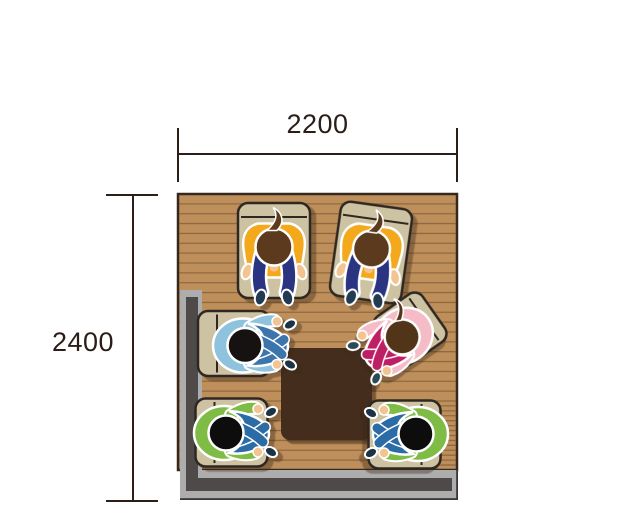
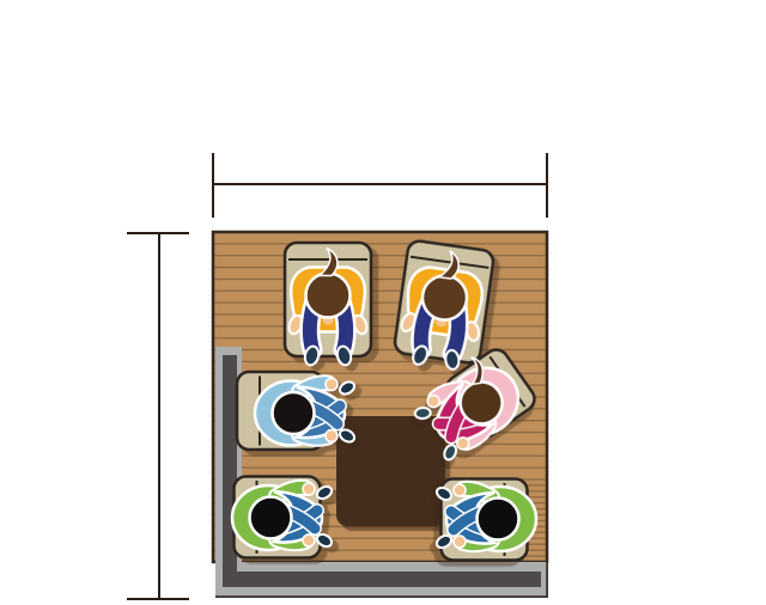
- 2200
- 2400
